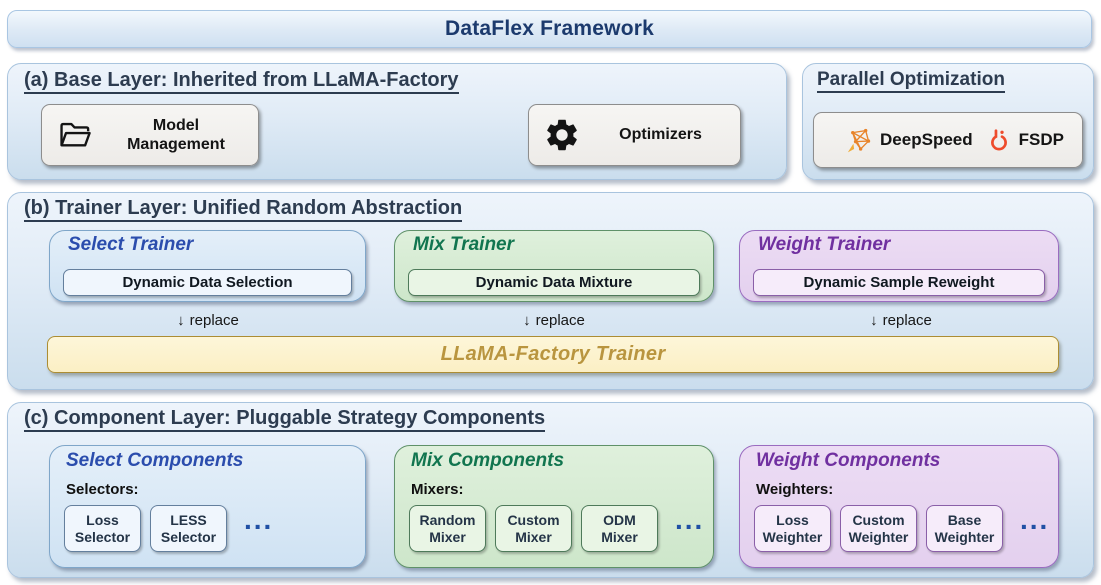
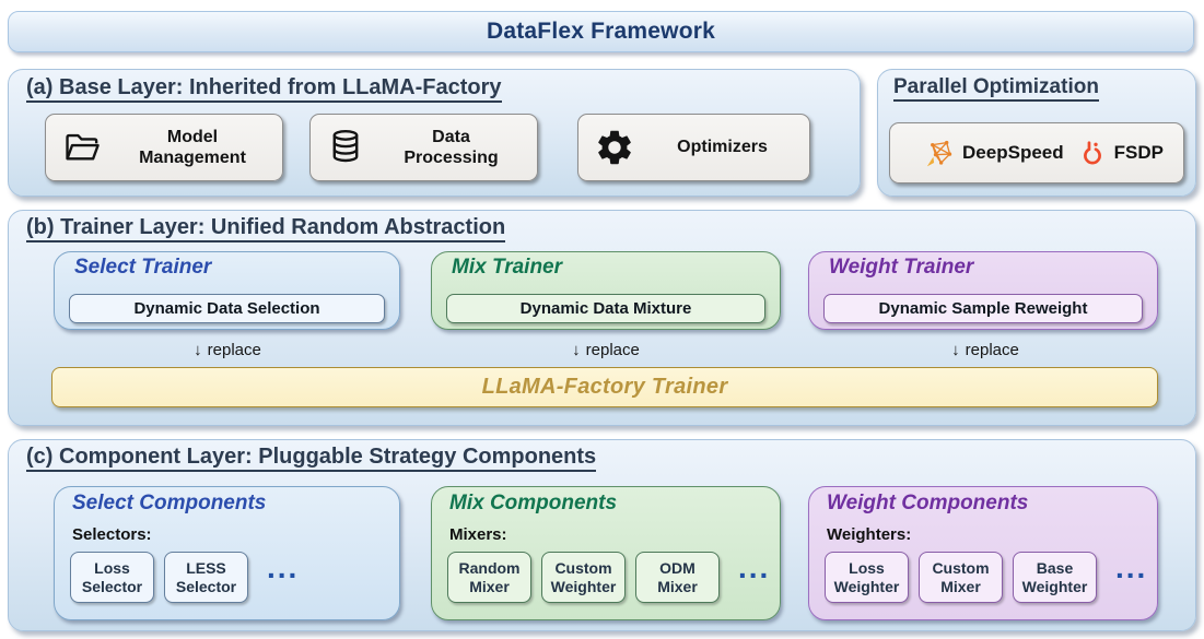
  DataFlex Framework
  (a) Base Layer: Inherited from LLaMA-Factory
  Model Management
+ Data Processing
  Optimizers
  Parallel Optimization
  DeepSpeed
  FSDP
  (b) Trainer Layer: Unified Random Abstraction
  Select Trainer
  Dynamic Data Selection
  Mix Trainer
  Dynamic Data Mixture
  Weight Trainer
  Dynamic Sample Reweight
  ↓ replace
  ↓ replace
  ↓ replace
  LLaMA-Factory Trainer
  (c) Component Layer: Pluggable Strategy Components
  Select Components
  Selectors:
  Loss Selector
  LESS Selector
  ...
  Mix Components
  Mixers:
  Random Mixer
- Custom Mixer
+ Custom Weighter
  ODM Mixer
  ...
  Weight Components
  Weighters:
  Loss Weighter
- Custom Weighter
+ Custom Mixer
  Base Weighter
  ...
